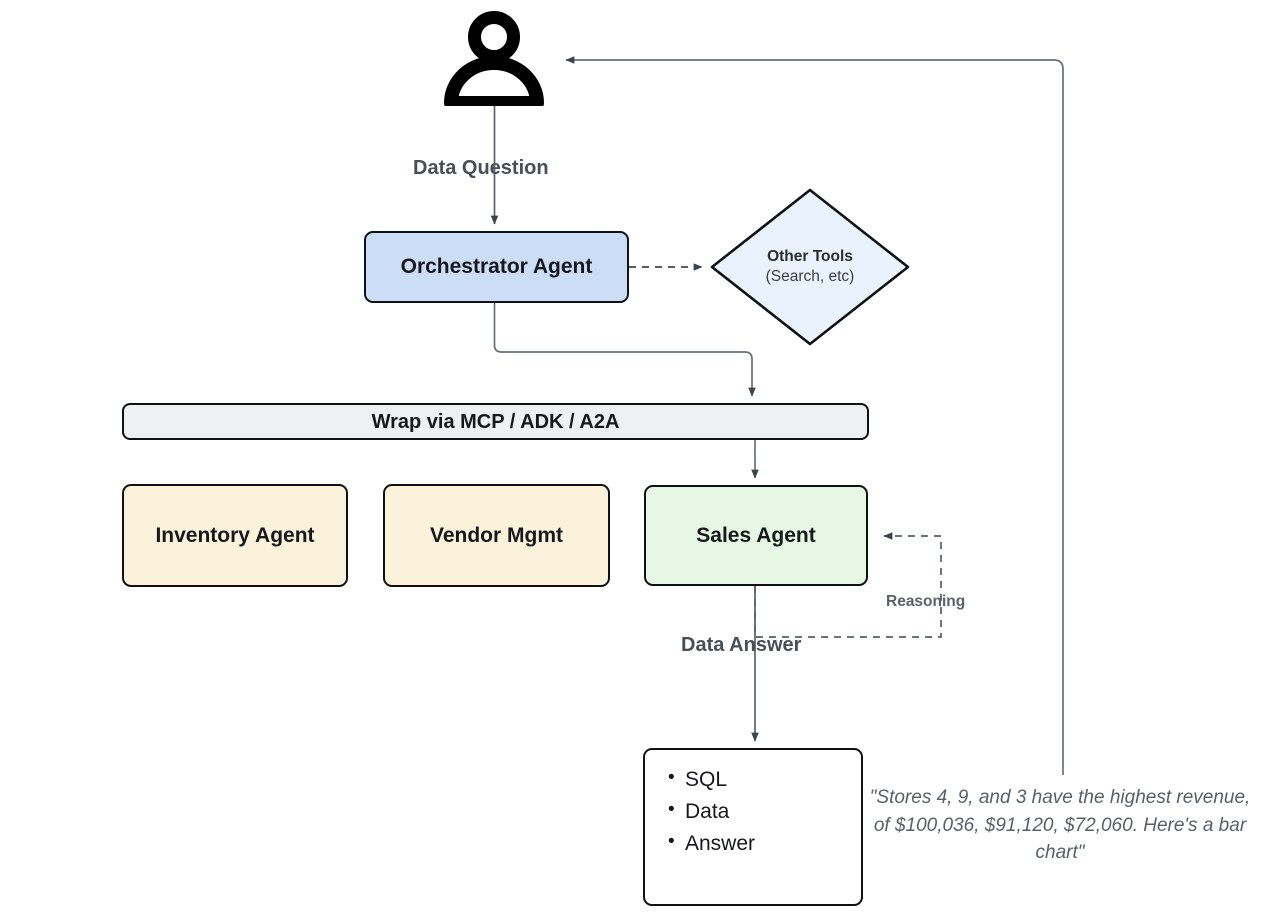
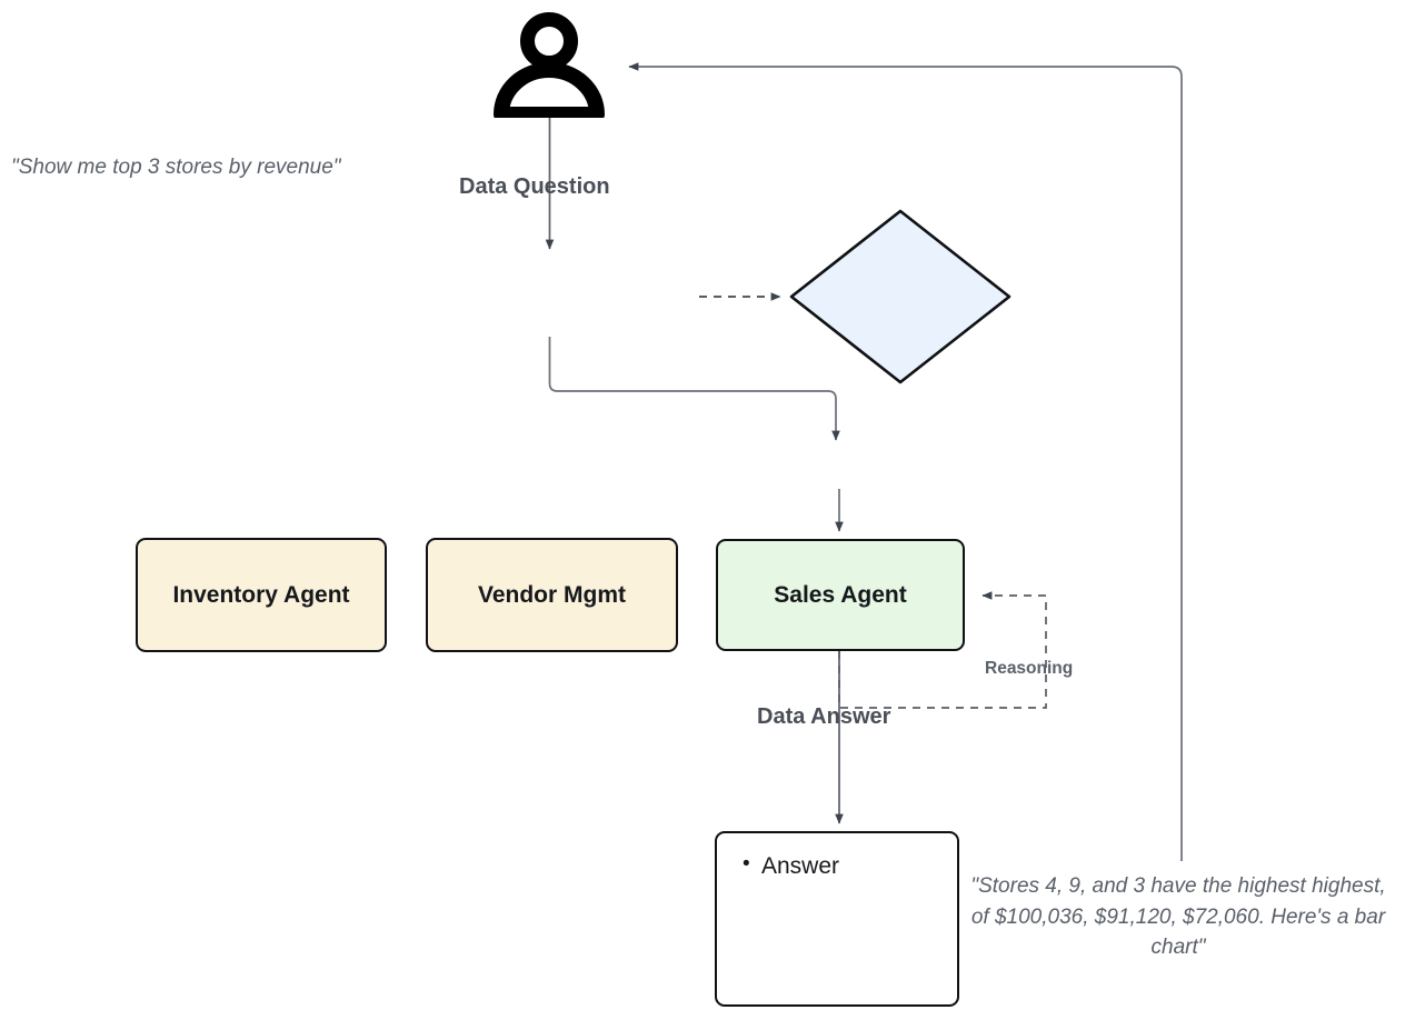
+ "Show me top 3 stores by revenue"
  Data Question
- Orchestrator Agent
- Other Tools
- (Search, etc)
- Wrap via MCP / ADK / A2A
  Inventory Agent
  Vendor Mgmt
  Sales Agent
  Data Answer
  Reasoning
- SQL
- Data
  Answer
- "Stores 4, 9, and 3 have the highest revenue, of $100,036, $91,120, $72,060. Here's a bar chart"
+ "Stores 4, 9, and 3 have the highest highest, of $100,036, $91,120, $72,060. Here's a bar chart"
